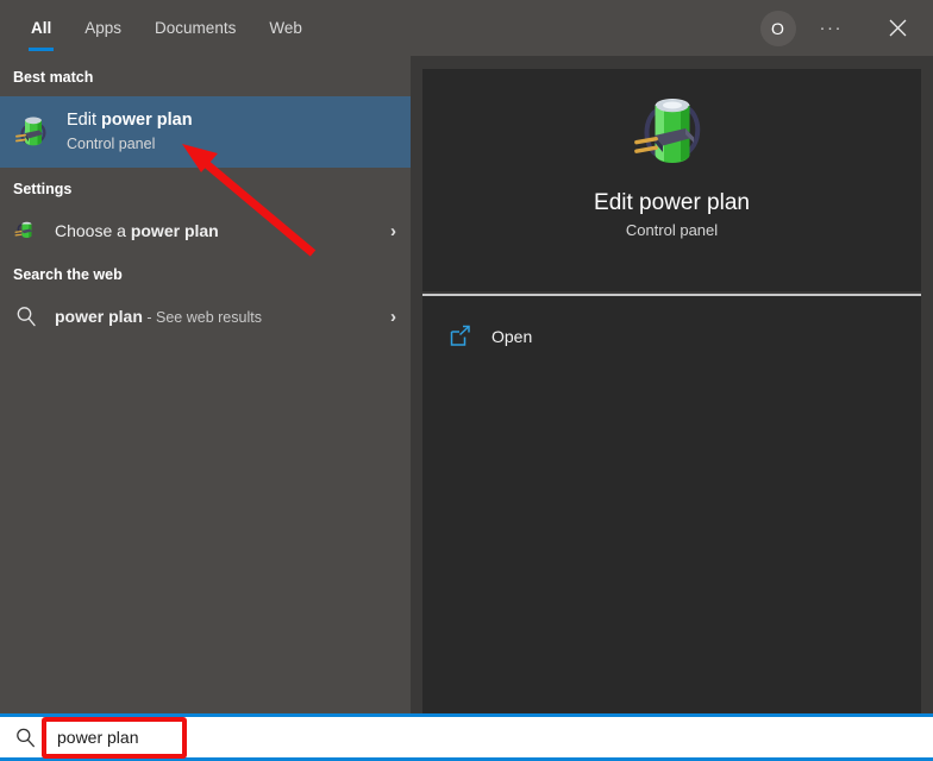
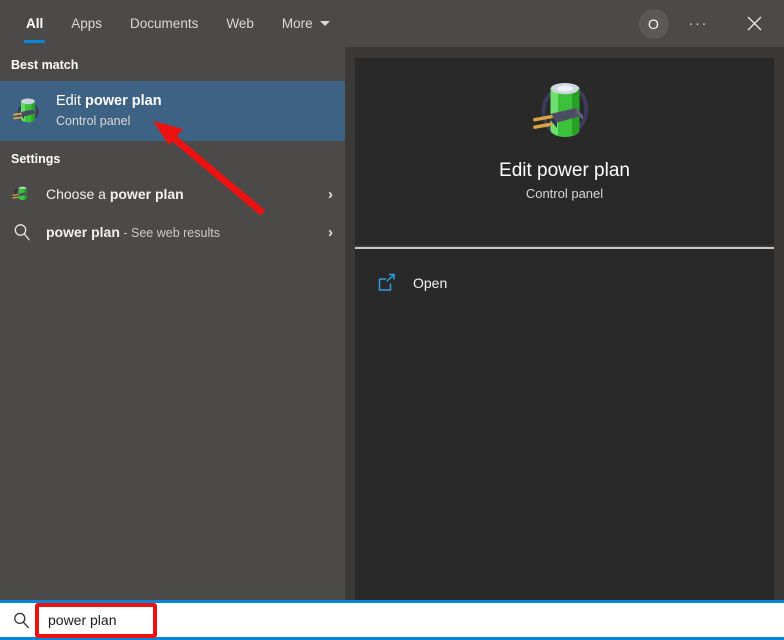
  All
  Apps
  Documents
  Web
+ More
  O
  ···
  Best match
  Edit power plan
  Control panel
  Settings
  Choose a power plan
  ›
- Search the web
  power plan - See web results
  ›
  Edit power plan
  Control panel
  Open
  power plan
